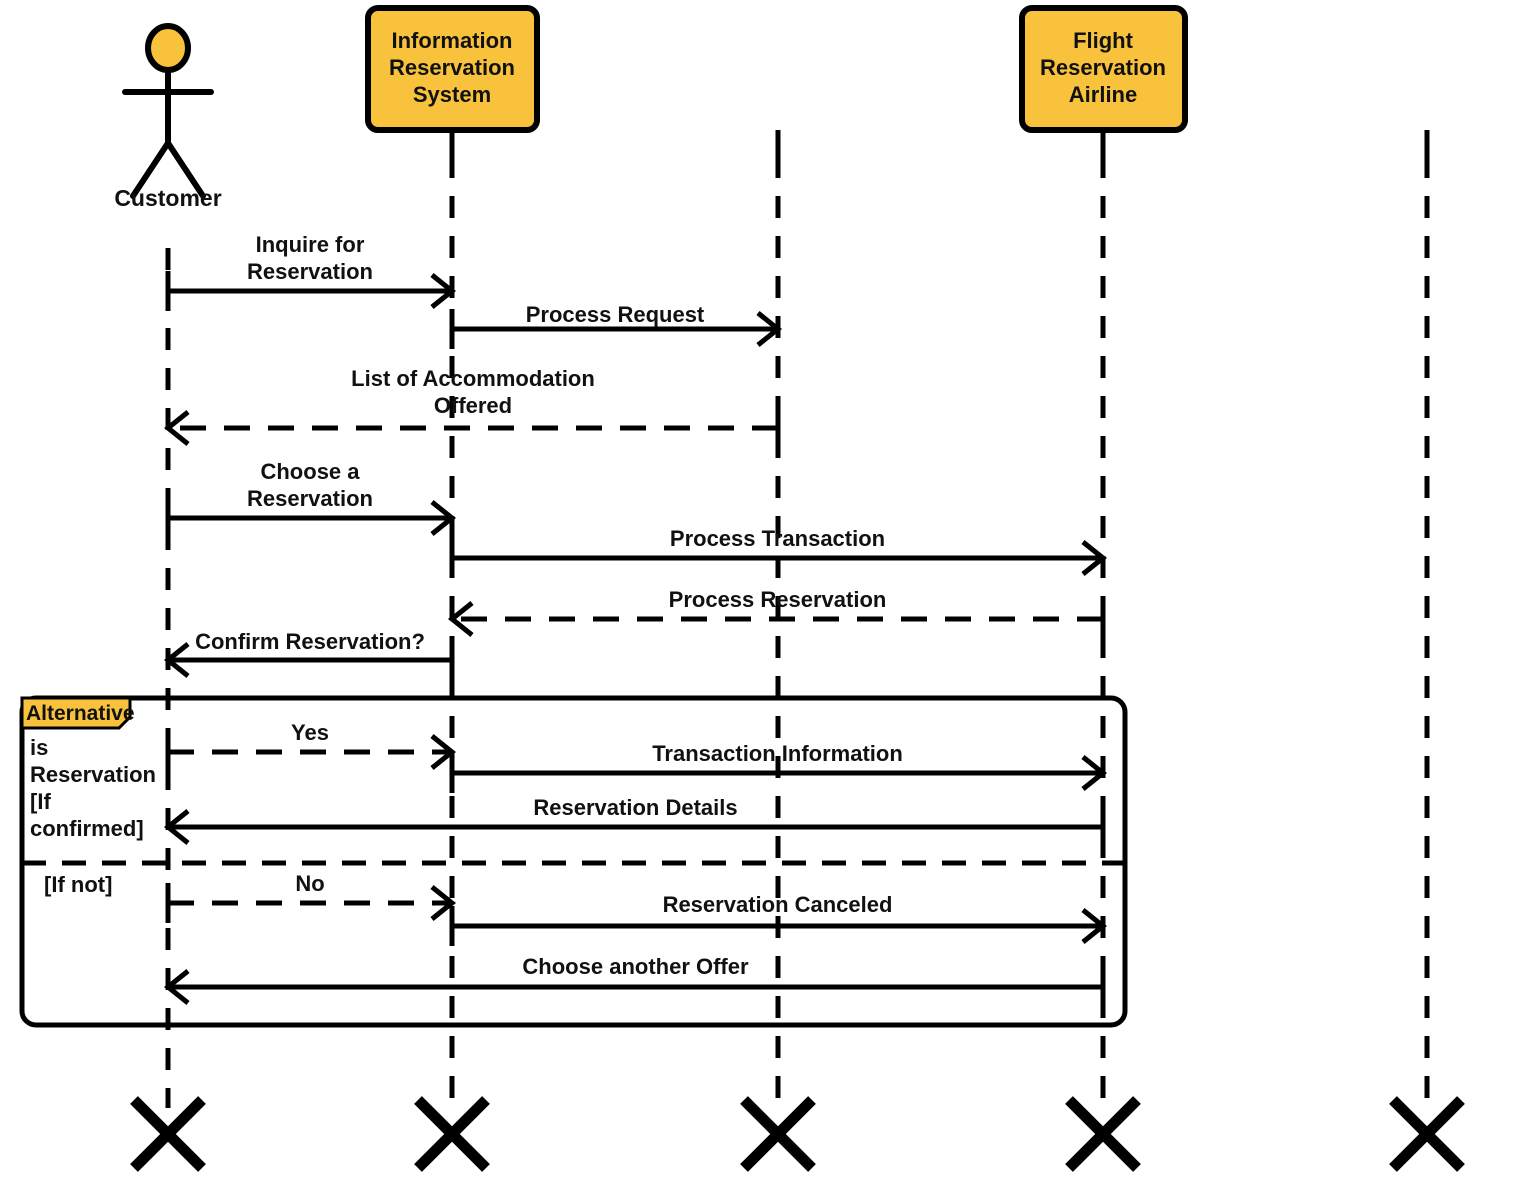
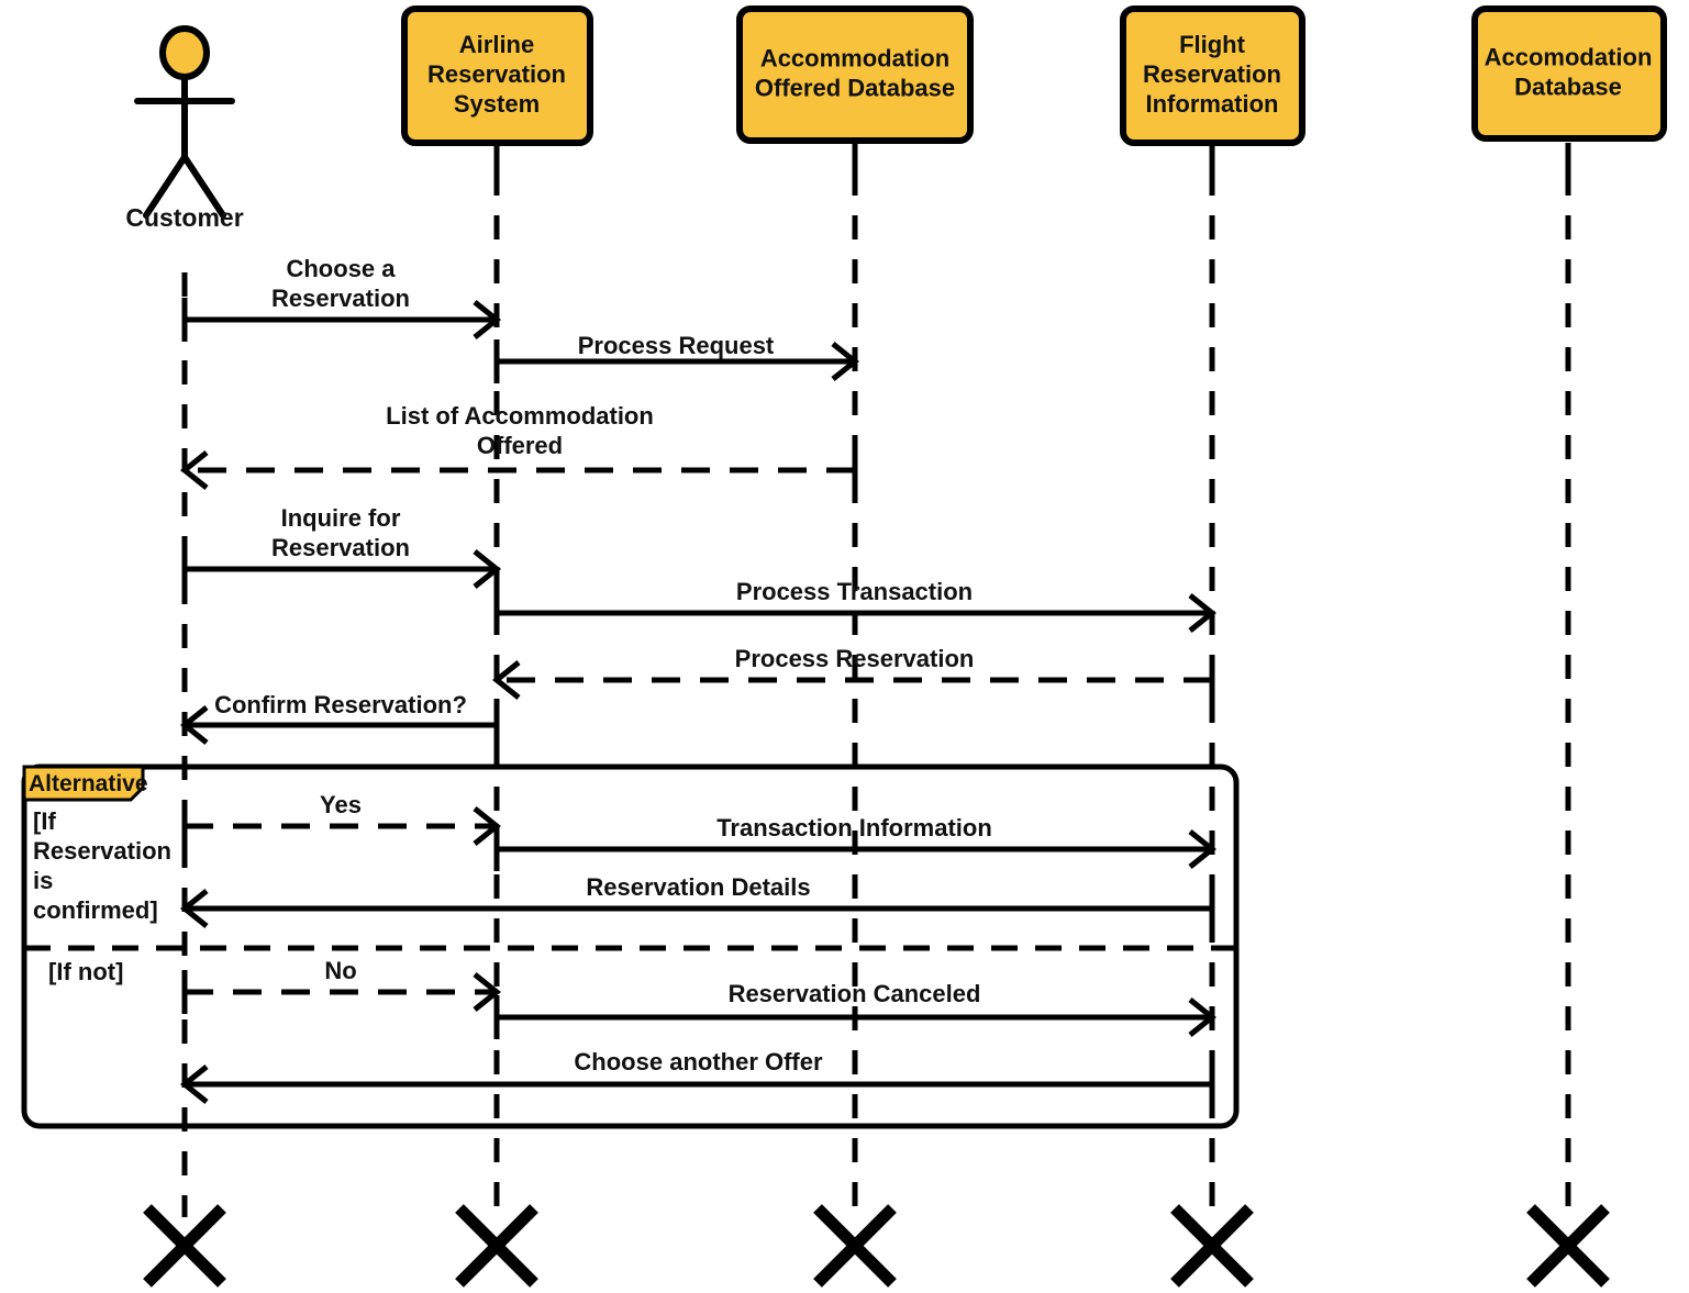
  Customer
- Information
+ Airline
  Reservation
  System
+ Accommodation
+ Offered Database
  Flight
  Reservation
- Airline
+ Information
+ Accomodation
+ Database
  Alternative
- is
+ [If
  Reservation
- [If
+ is
  confirmed]
  [If not]
- Inquire for
+ Choose a
  Reservation
  Process Request
  List of Accommodation
  Offered
- Choose a
+ Inquire for
  Reservation
  Process Transaction
  Process Reservation
  Confirm Reservation?
  Yes
  Transaction Information
  Reservation Details
  No
  Reservation Canceled
  Choose another Offer
